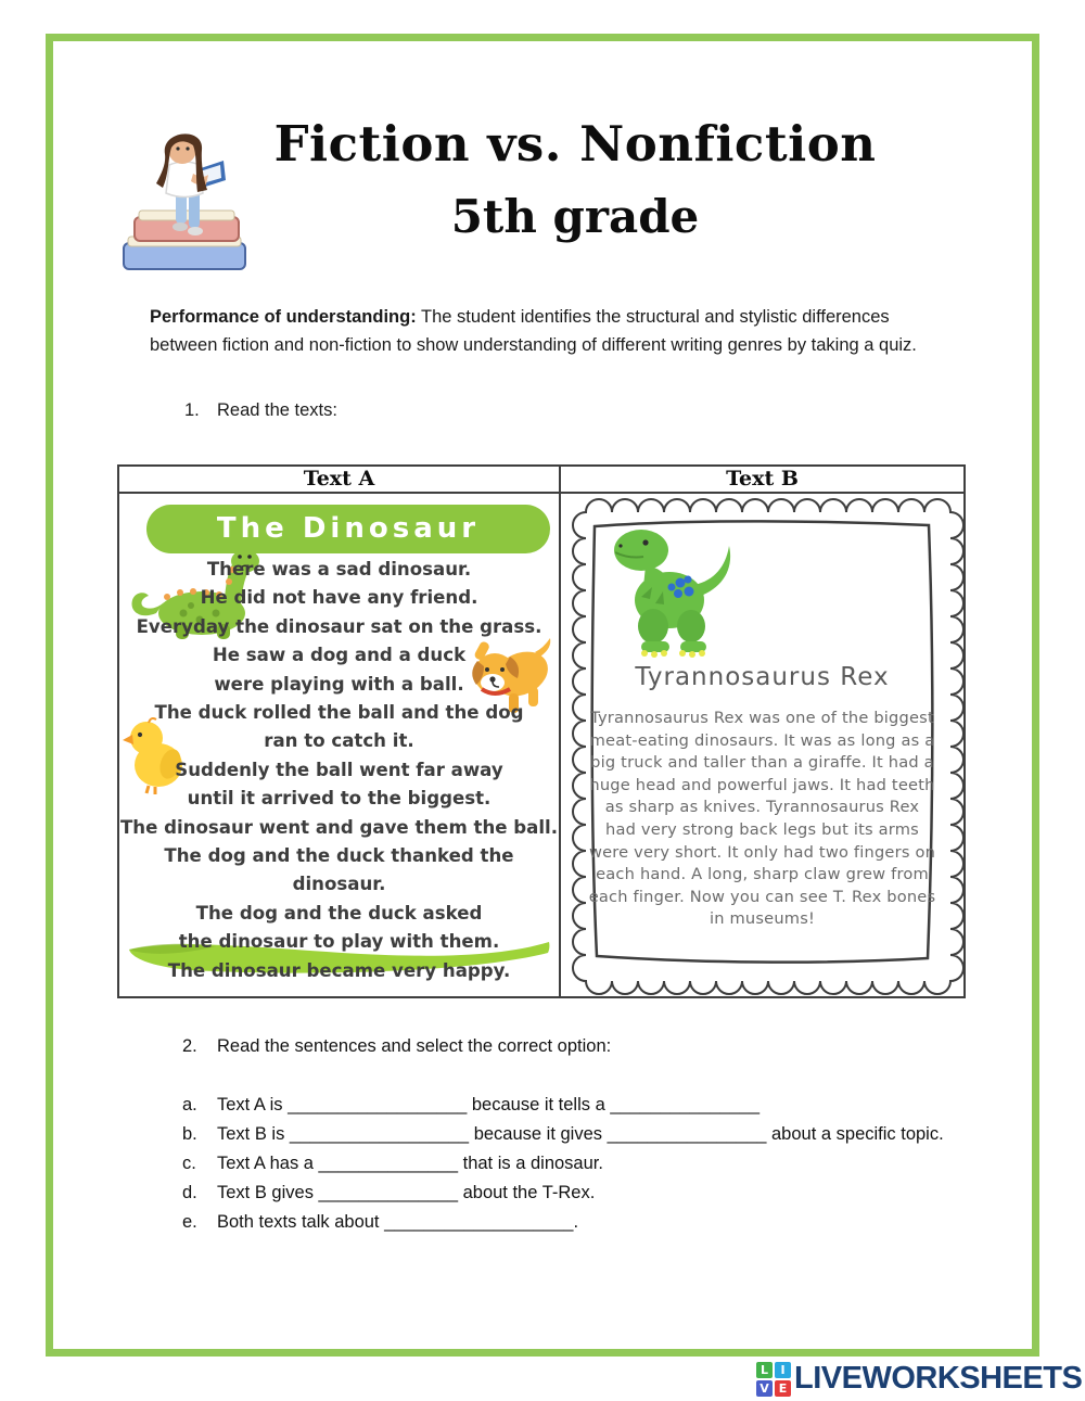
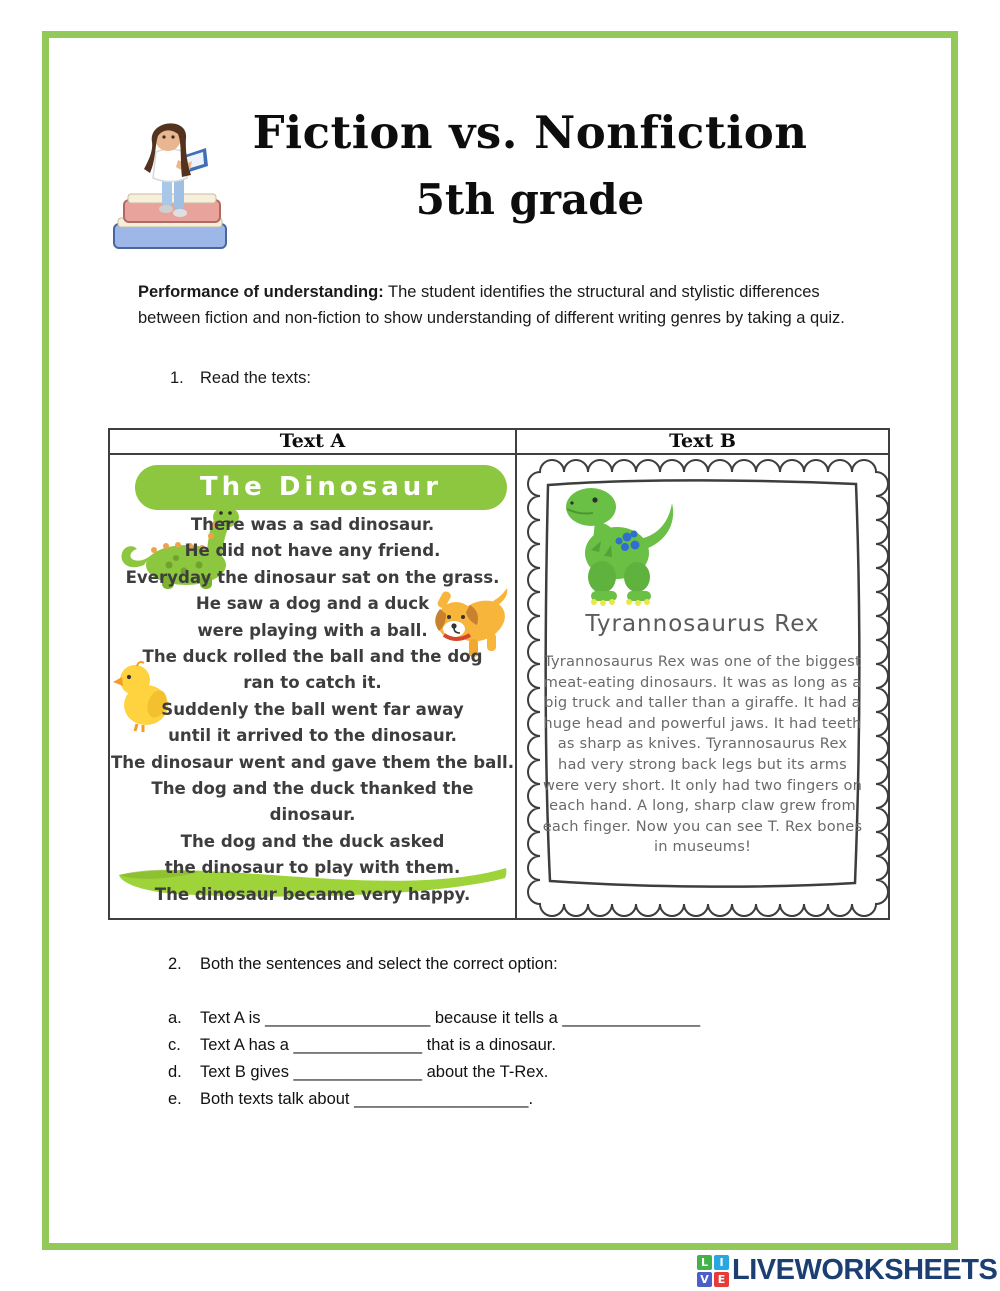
  Fiction vs. Nonfiction
  5th grade
  Performance of understanding: The student identifies the structural and stylistic differences between fiction and non-fiction to show understanding of different writing genres by taking a quiz.
  1.
  Read the texts:
  Text A
  The Dinosaur
  There was a sad dinosaur.
  He did not have any friend.
  Everyday the dinosaur sat on the grass.
  He saw a dog and a duck
  were playing with a ball.
  The duck rolled the ball and the dog
  ran to catch it.
  Suddenly the ball went far away
- until it arrived to the biggest.
+ until it arrived to the dinosaur.
  The dinosaur went and gave them the ball.
  The dog and the duck thanked the dinosaur.
  The dog and the duck asked
  the dinosaur to play with them.
  The dinosaur became very happy.
  Text B
  Tyrannosaurus Rex
  Tyrannosaurus Rex was one of the biggest meat-eating dinosaurs. It was as long as a big truck and taller than a giraffe. It had a huge head and powerful jaws. It had teeth as sharp as knives. Tyrannosaurus Rex had very strong back legs but its arms were very short. It only had two fingers on each hand. A long, sharp claw grew from each finger. Now you can see T. Rex bones in museums!
  2.
- Read the sentences and select the correct option:
+ Both the sentences and select the correct option:
  a.
  Text A is __________________ because it tells a _______________
- b.
- Text B is __________________ because it gives ________________ about a specific topic.
  c.
  Text A has a ______________ that is a dinosaur.
  d.
  Text B gives ______________ about the T-Rex.
  e.
  Both texts talk about ___________________.
  L
  I
  V
  E
  LIVEWORKSHEETS
